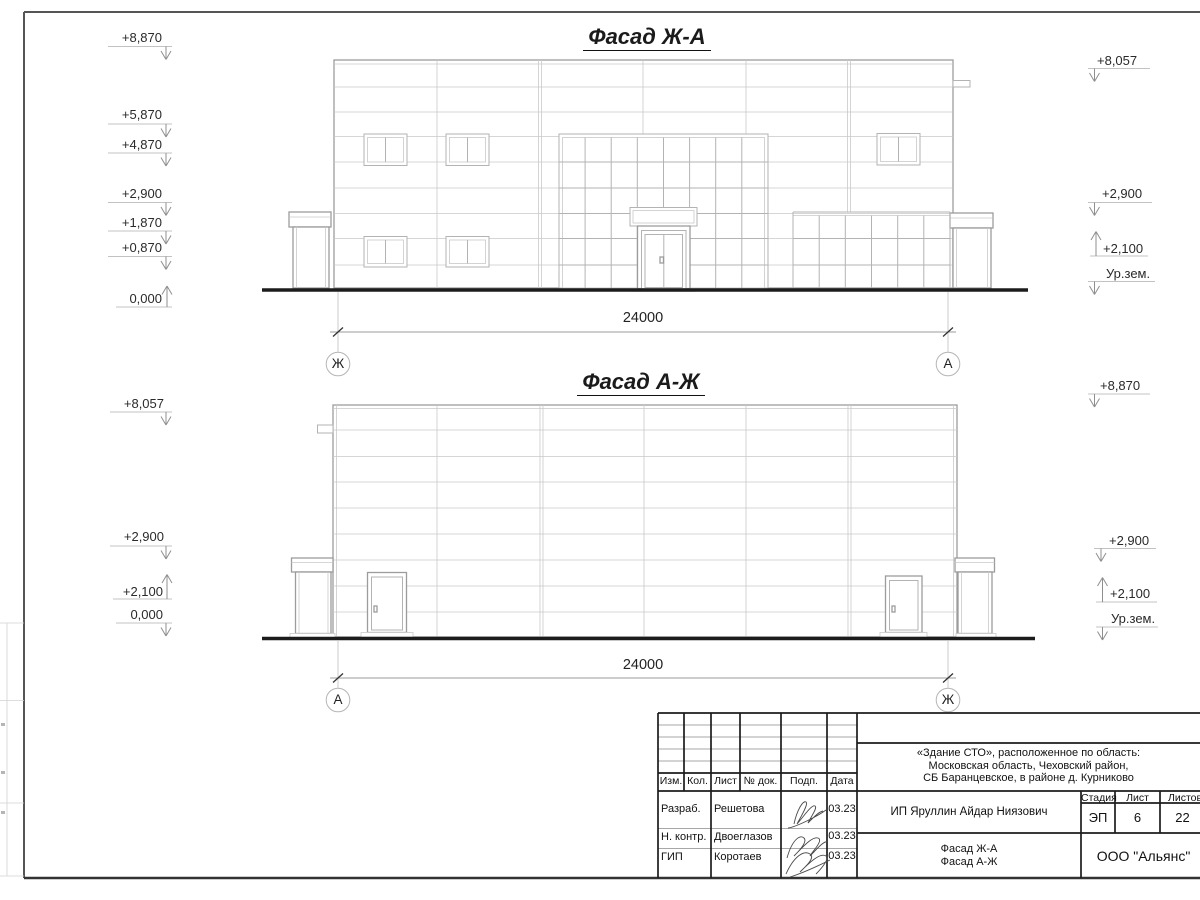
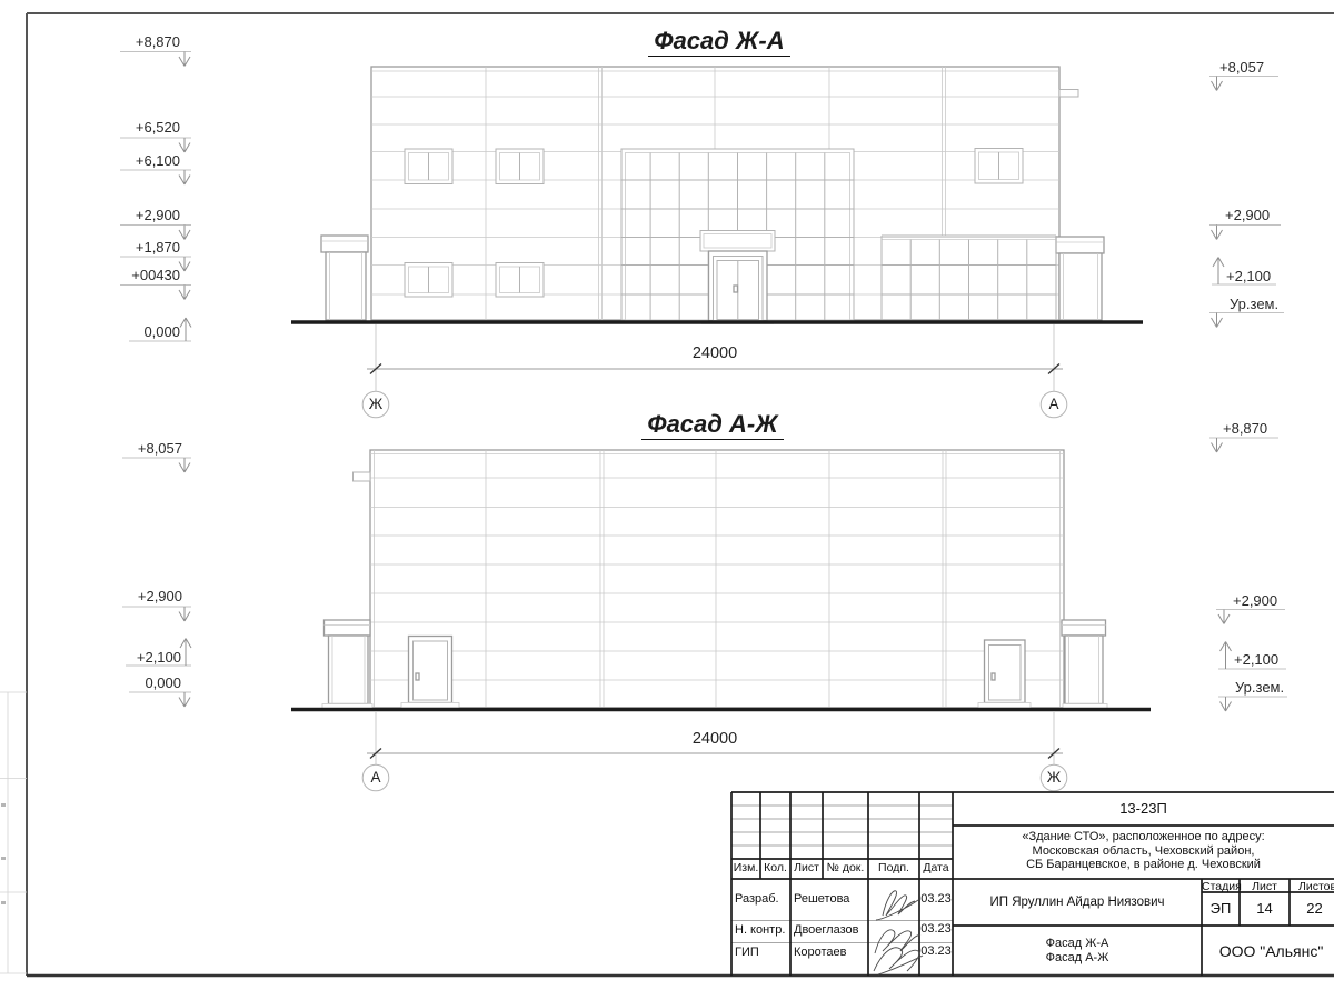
  Фасад Ж-А
  Фасад А-Ж
  +8,870
- +5,870
+ +6,520
- +4,870
+ +6,100
  +2,900
  +1,870
- +0,870
+ +00430
  0,000
  +8,057
  +2,900
  +2,100
  Ур.зем.
  24000
  Ж
  А
  +8,057
  +2,900
  +2,100
  0,000
  +8,870
  +2,900
  +2,100
  Ур.зем.
  24000
  А
  Ж
  Изм.
  Кол.
  Лист
  № док.
  Подп.
  Дата
  Разраб.
  Решетова
  03.23
  Н. контр.
  Двоеглазов
  03.23
  ГИП
  Коротаев
  03.23
+ 13-23П
- «Здание СТО», расположенное по область:
+ «Здание СТО», расположенное по адресу:
  Московская область, Чеховский район,
- СБ Баранцевское, в районе д. Курниково
+ СБ Баранцевское, в районе д. Чеховский
  ИП Яруллин Айдар Ниязович
  Стадия
  Лист
  Листов
  ЭП
- 6
+ 14
  22
  Фасад Ж-А
  Фасад А-Ж
  ООО "Альянс"
